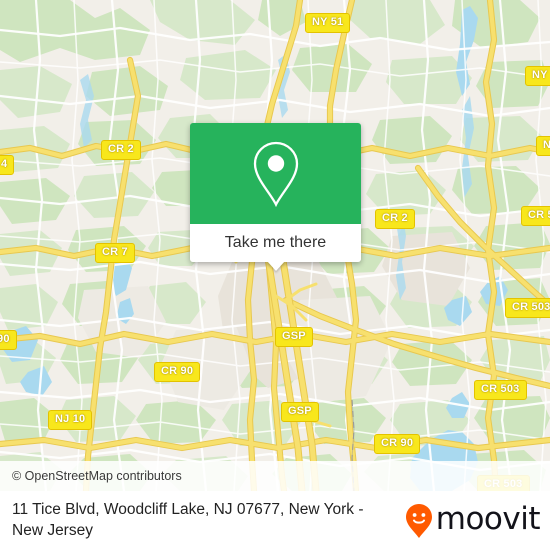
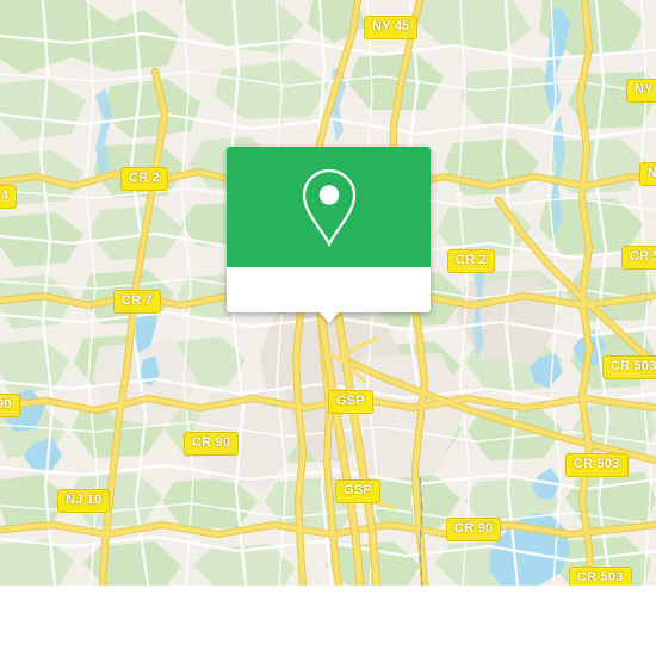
- NY 51
+ NY 45
  NY
  N
  CR 2
  4
  CR 2
  CR 7
  CR 503
  GSP
  90
  CR 90
  CR 503
  GSP
  NJ 10
  CR 90
  CR 503
- © OpenStreetMap contributors
- Take me there
- 11 Tice Blvd, Woodcliff Lake, NJ 07677, New York - New Jersey
- moovit
